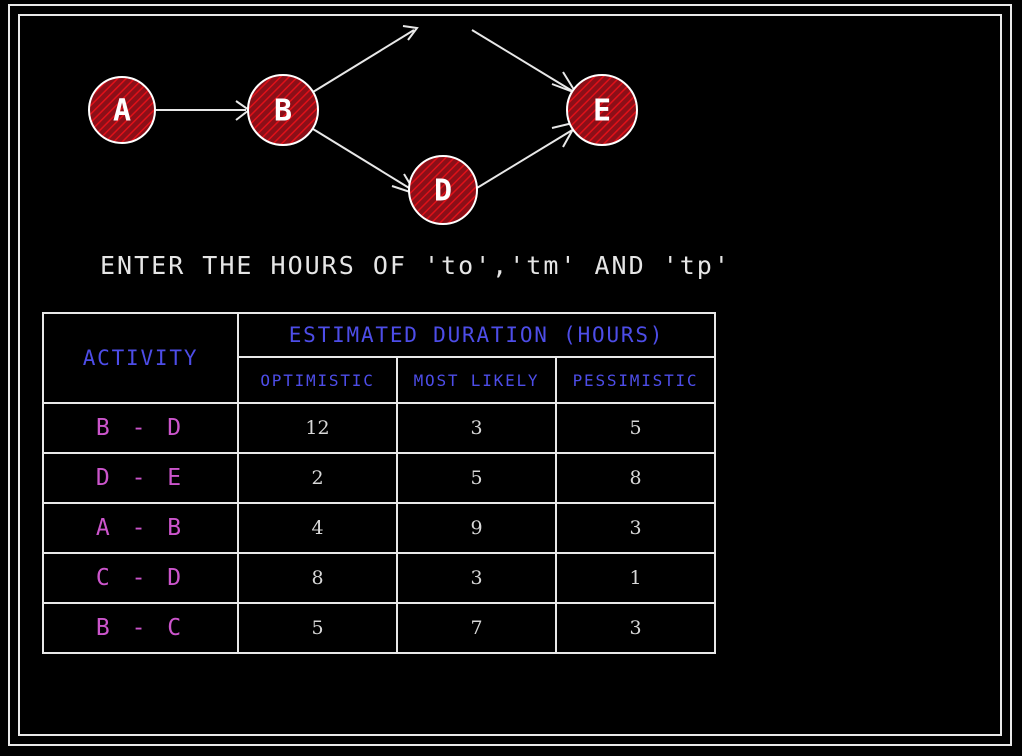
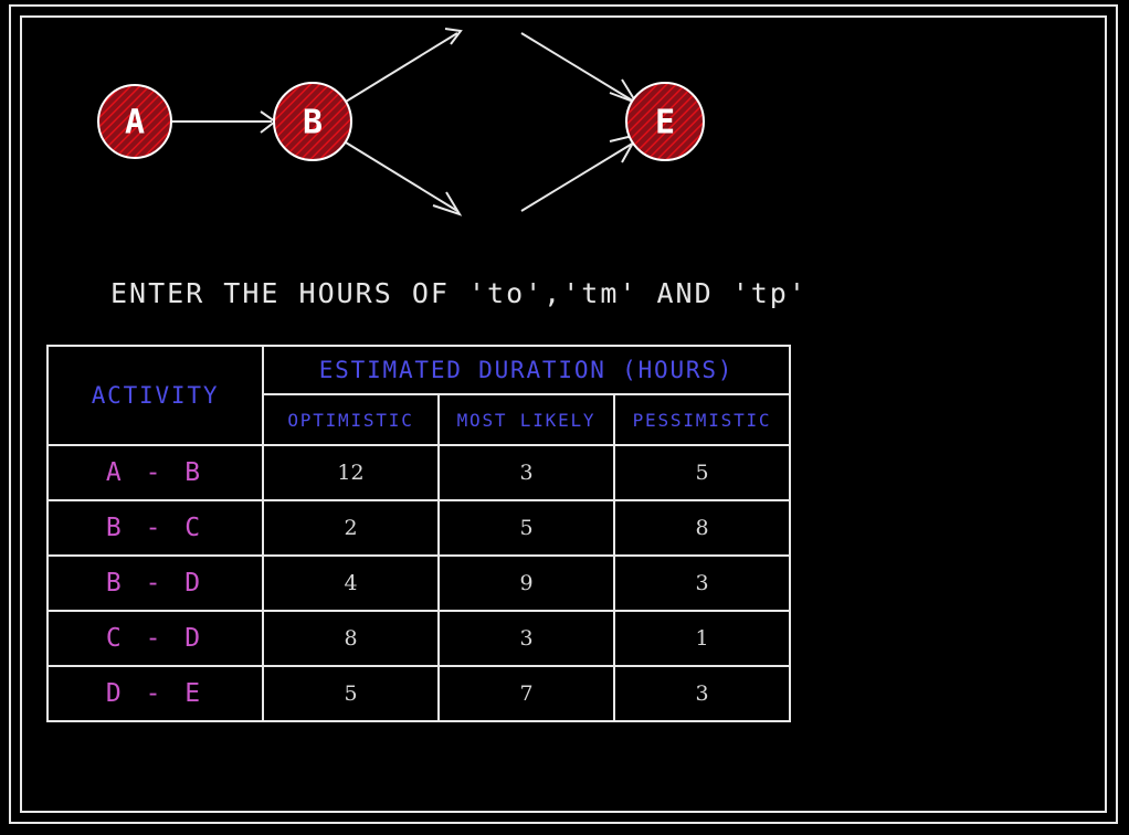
  A
  B
- D
  E
  ENTER THE HOURS OF 'to','tm' AND 'tp'
  ACTIVITY	ESTIMATED DURATION (HOURS)
  OPTIMISTIC	MOST LIKELY	PESSIMISTIC
- B - D	12	3	5
+ A - B	12	3	5
- D - E	2	5	8
+ B - C	2	5	8
- A - B	4	9	3
+ B - D	4	9	3
  C - D	8	3	1
- B - C	5	7	3
+ D - E	5	7	3
